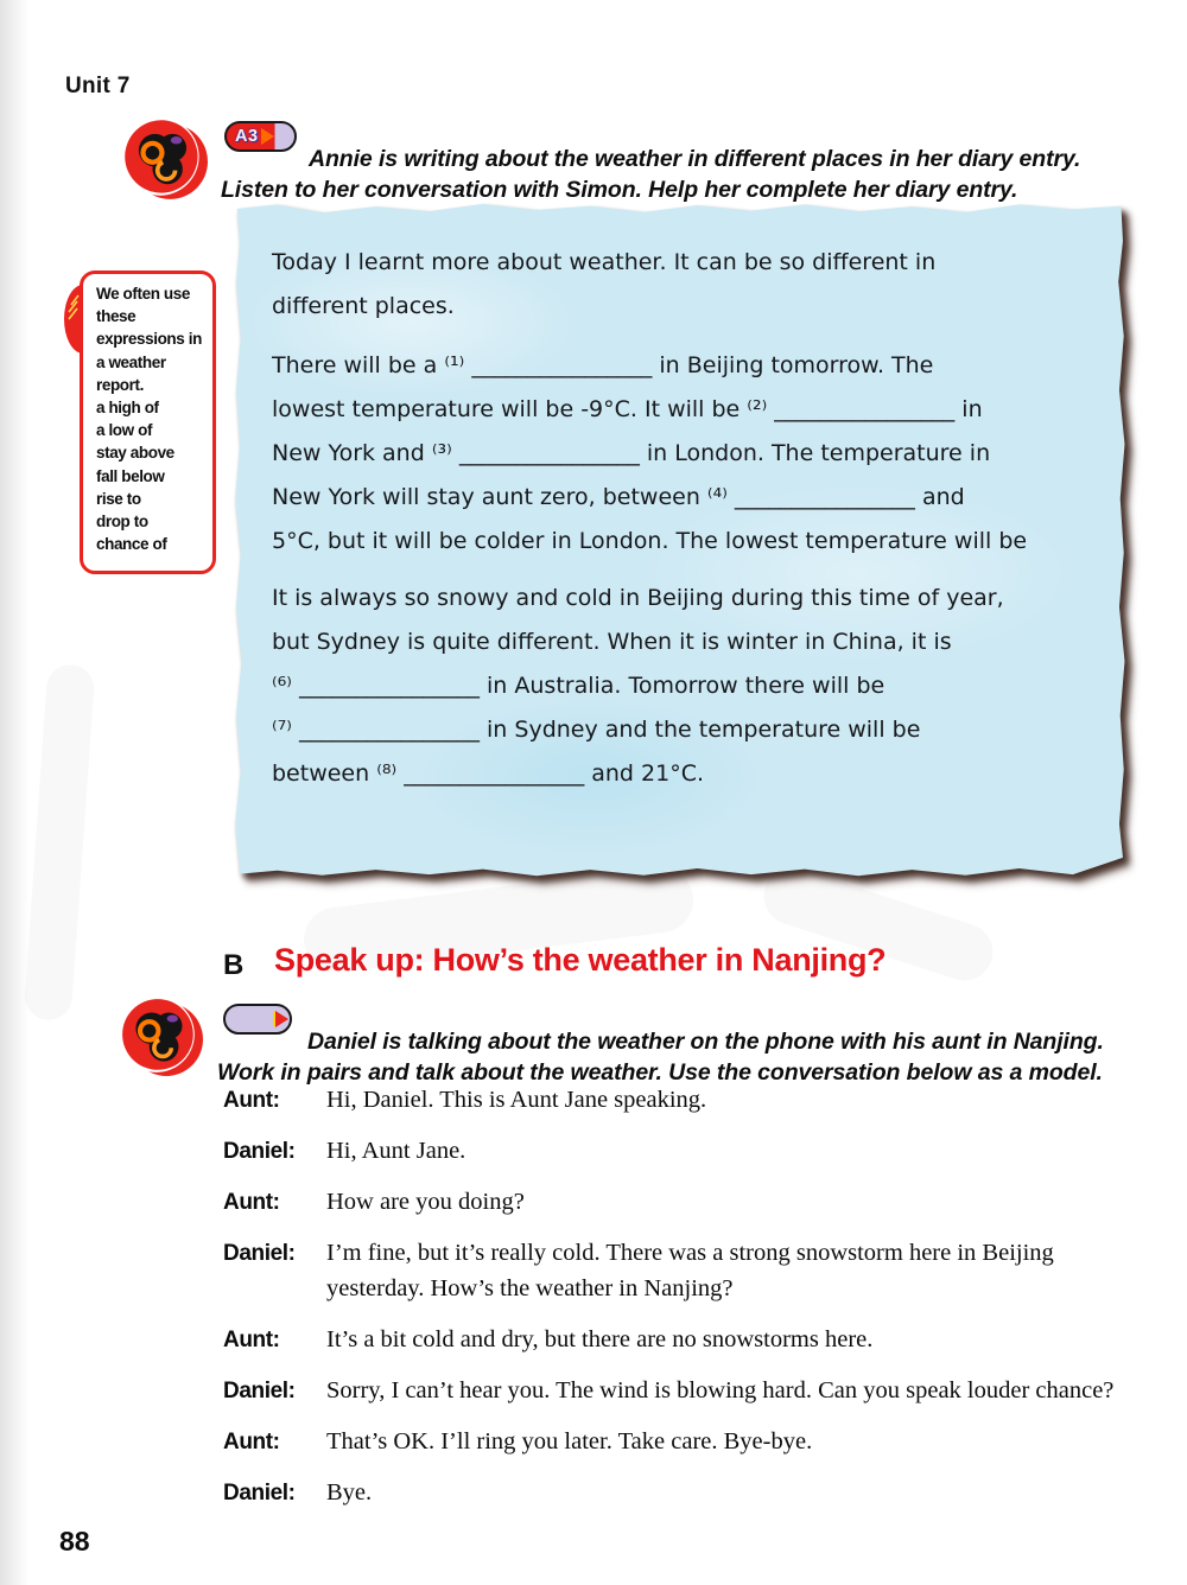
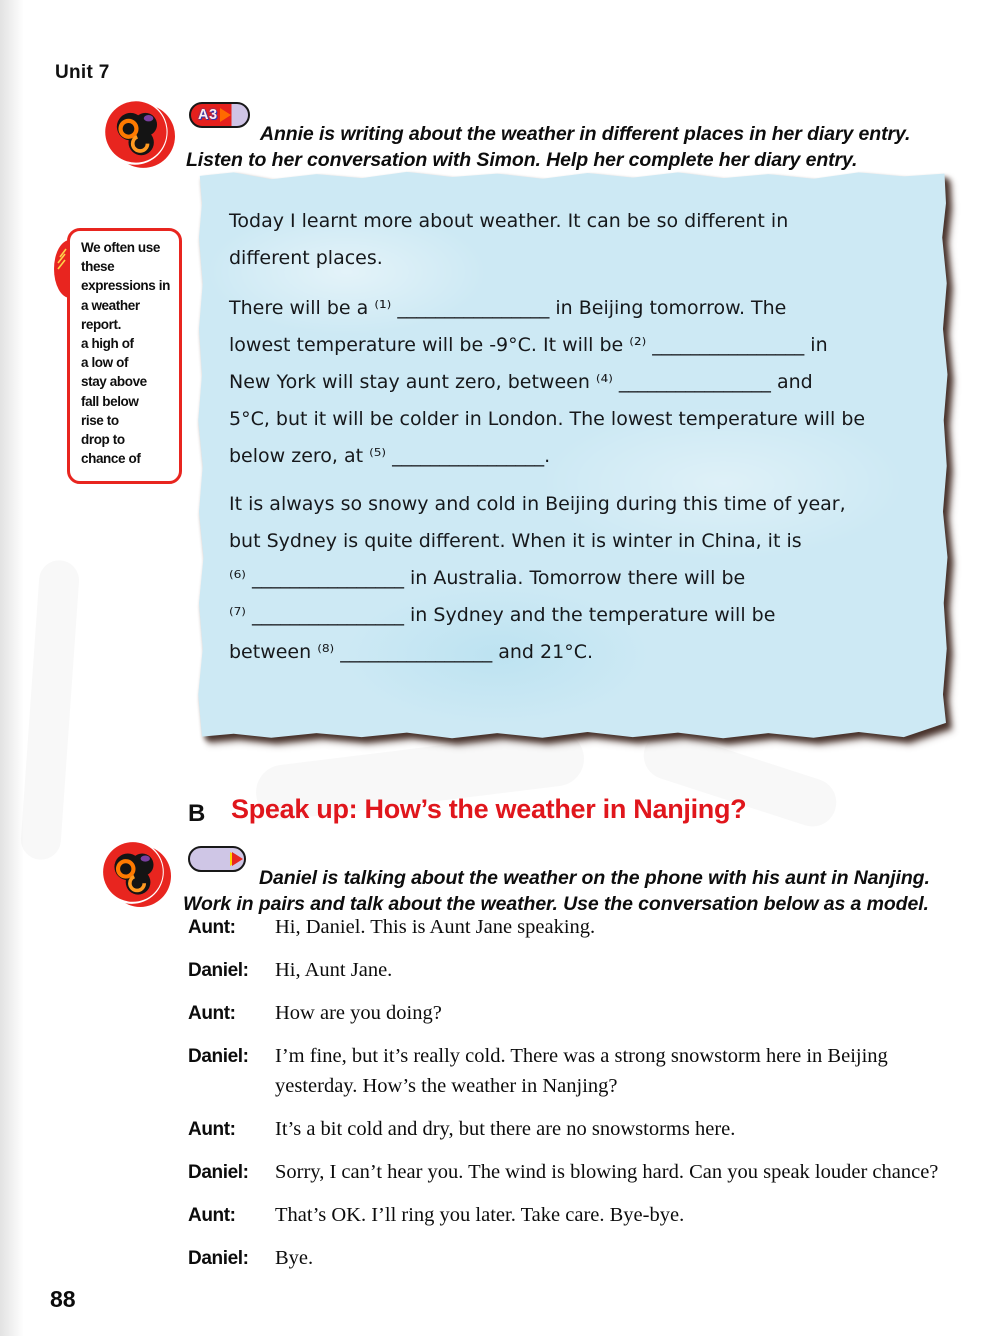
  Unit 7
  A3
  Annie is writing about the weather in different places in her diary entry.
  Listen to her conversation with Simon. Help her complete her diary entry.
  Today I learnt more about weather. It can be so different in
  different places.
  There will be a ⁽¹⁾ ________________ in Beijing tomorrow. The
  lowest temperature will be -9°C. It will be ⁽²⁾ ________________ in
- New York and ⁽³⁾ ________________ in London. The temperature in
  New York will stay aunt zero, between ⁽⁴⁾ ________________ and
  5°C, but it will be colder in London. The lowest temperature will be
+ below zero, at ⁽⁵⁾ ________________.
  It is always so snowy and cold in Beijing during this time of year,
  but Sydney is quite different. When it is winter in China, it is
  ⁽⁶⁾ ________________ in Australia. Tomorrow there will be
  ⁽⁷⁾ ________________ in Sydney and the temperature will be
  between ⁽⁸⁾ ________________ and 21°C.
  We often use
  these
  expressions in
  a weather
  report.
  a high of
  a low of
  stay above
  fall below
  rise to
  drop to
  chance of
  B
  Speak up: How’s the weather in Nanjing?
  Daniel is talking about the weather on the phone with his aunt in Nanjing.
  Work in pairs and talk about the weather. Use the conversation below as a model.
  Aunt:
  Hi, Daniel. This is Aunt Jane speaking.
  Daniel:
  Hi, Aunt Jane.
  Aunt:
  How are you doing?
  Daniel:
  I’m fine, but it’s really cold. There was a strong snowstorm here in Beijing yesterday. How’s the weather in Nanjing?
  Aunt:
  It’s a bit cold and dry, but there are no snowstorms here.
  Daniel:
  Sorry, I can’t hear you. The wind is blowing hard. Can you speak louder chance?
  Aunt:
  That’s OK. I’ll ring you later. Take care. Bye-bye.
  Daniel:
  Bye.
  88
